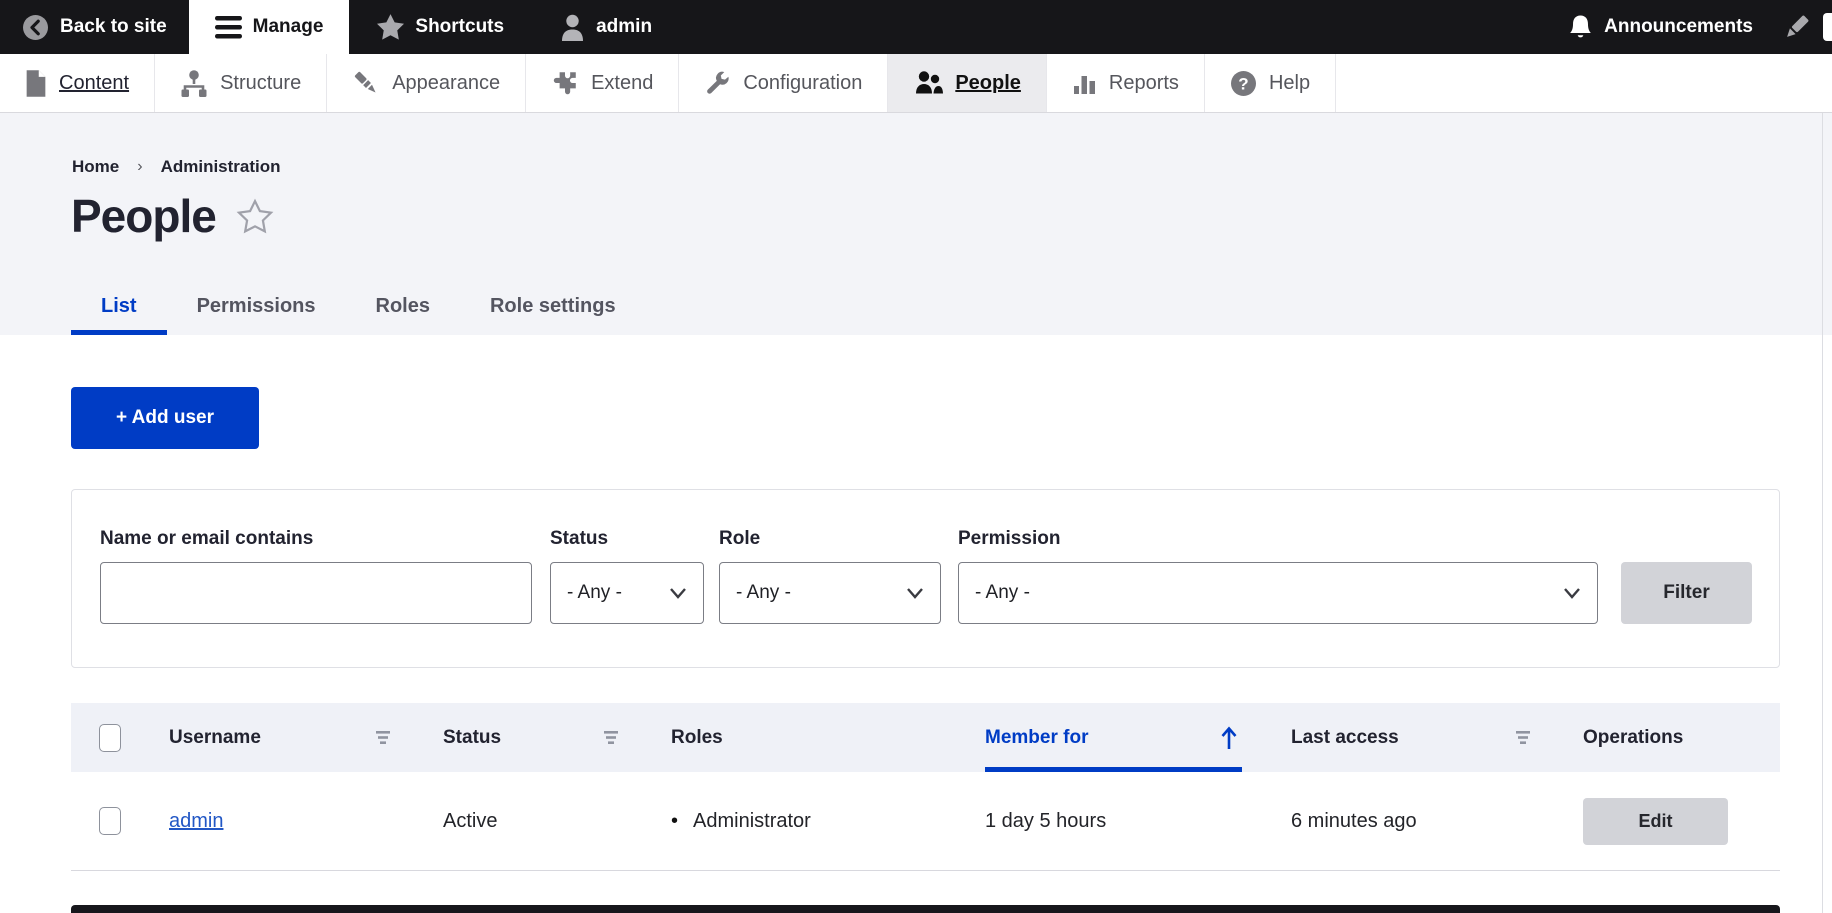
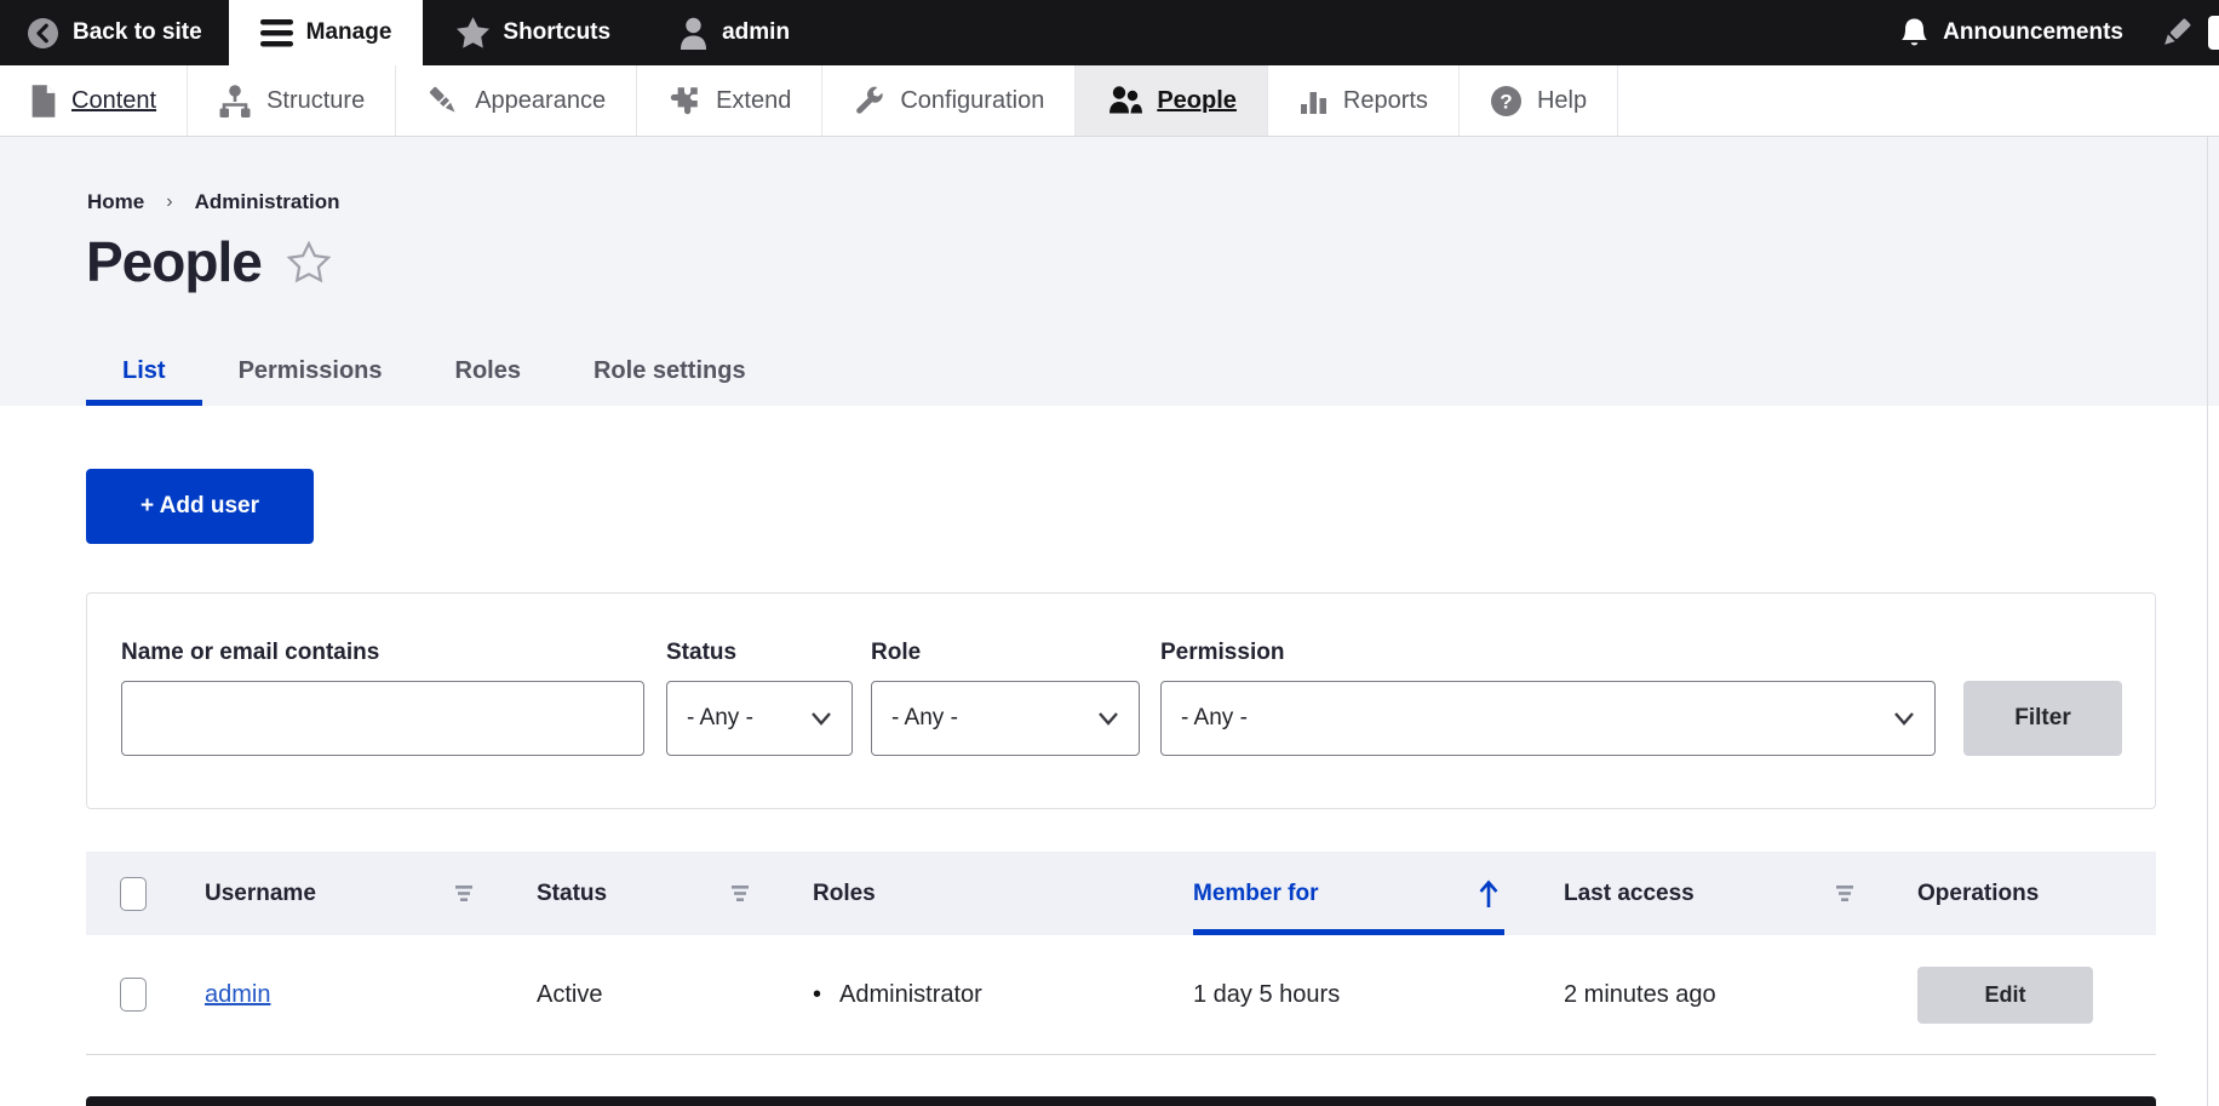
  Back to site
  Manage
  Shortcuts
  admin
  Announcements
  Content
  Structure
  Appearance
  Extend
  Configuration
  People
  Reports
  ?
  Help
  Home
  ›
  Administration
  People
  List
  Permissions
  Roles
  Role settings
  + Add user
  Name or email contains
  Status
  Role
  Permission
  - Any -
  - Any -
  - Any -
  Filter
  Username
  Status
  Roles
  Member for
  Last access
  Operations
  admin
  Active
  •
  Administrator
  1 day 5 hours
- 6 minutes ago
+ 2 minutes ago
  Edit
